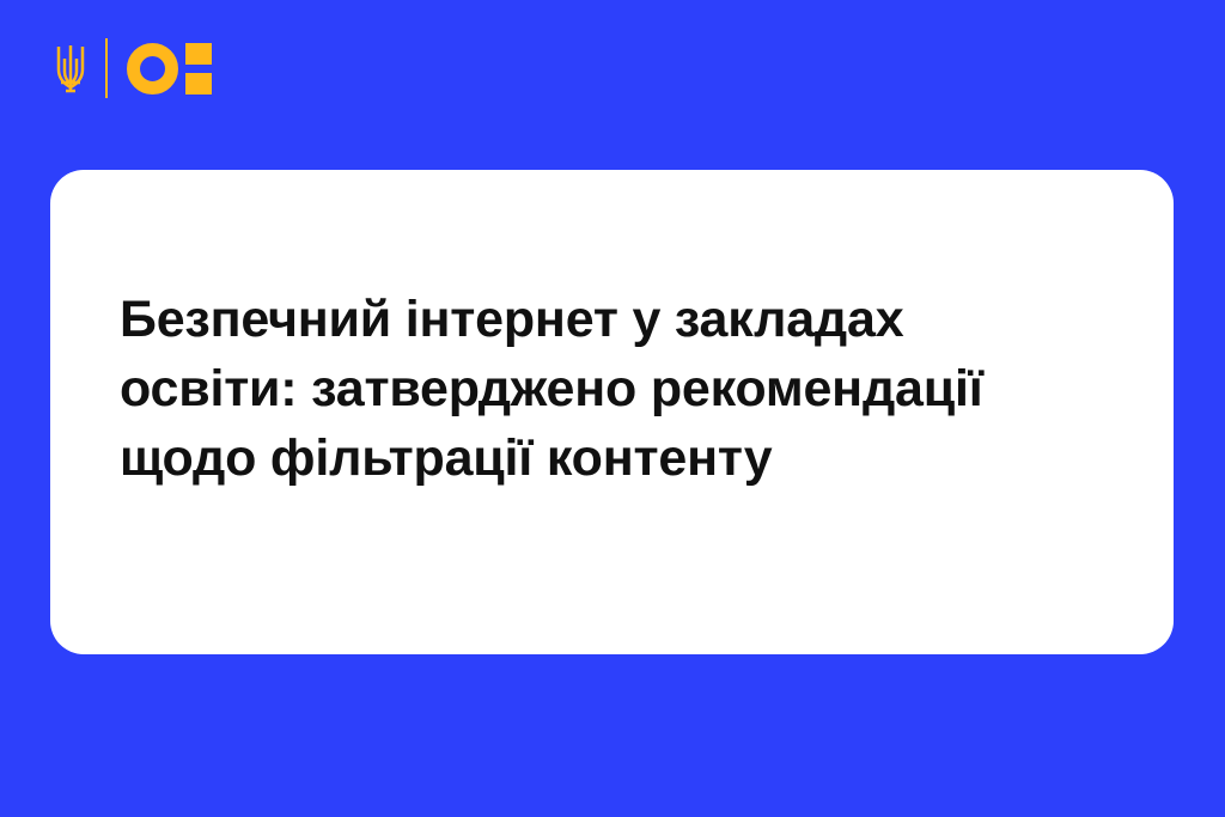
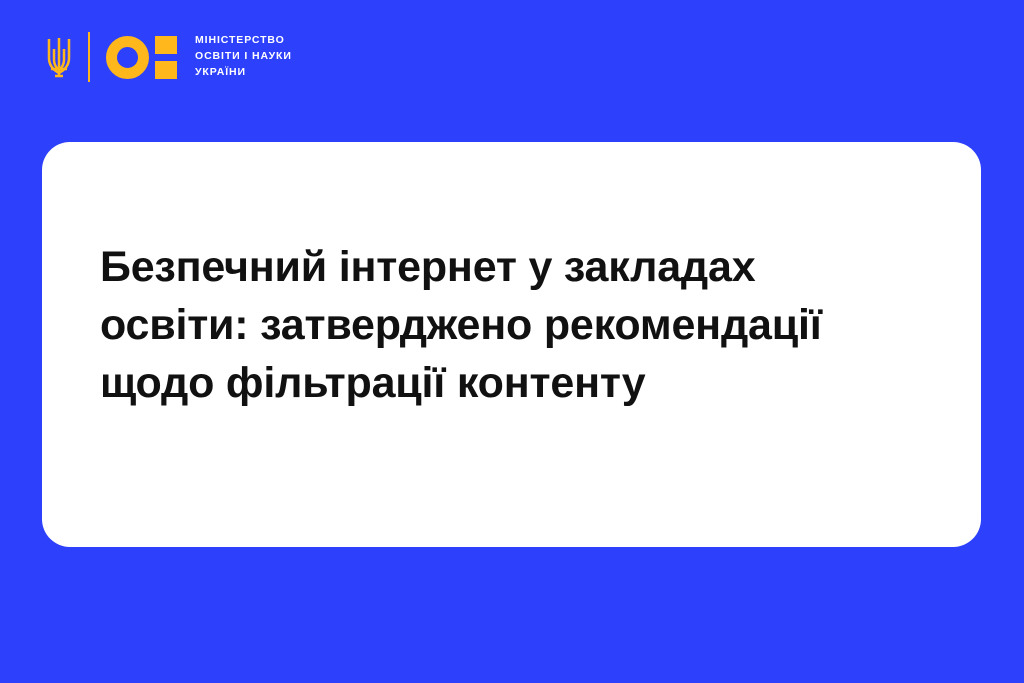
+ МІНІСТЕРСТВО
+ ОСВІТИ І НАУКИ
+ УКРАЇНИ
  Безпечний інтернет у закладах
  освіти: затверджено рекомендації
  щодо фільтрації контенту
